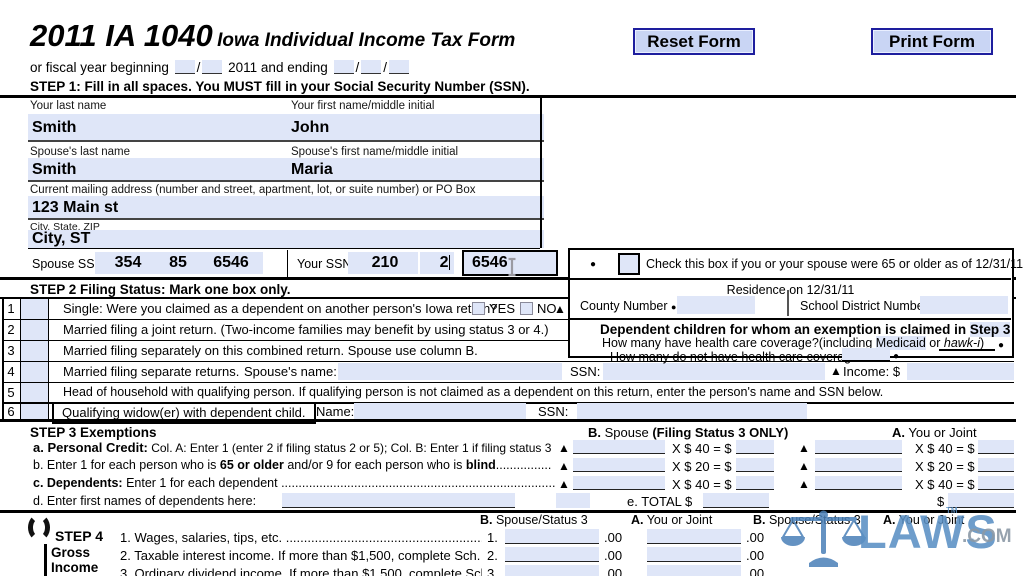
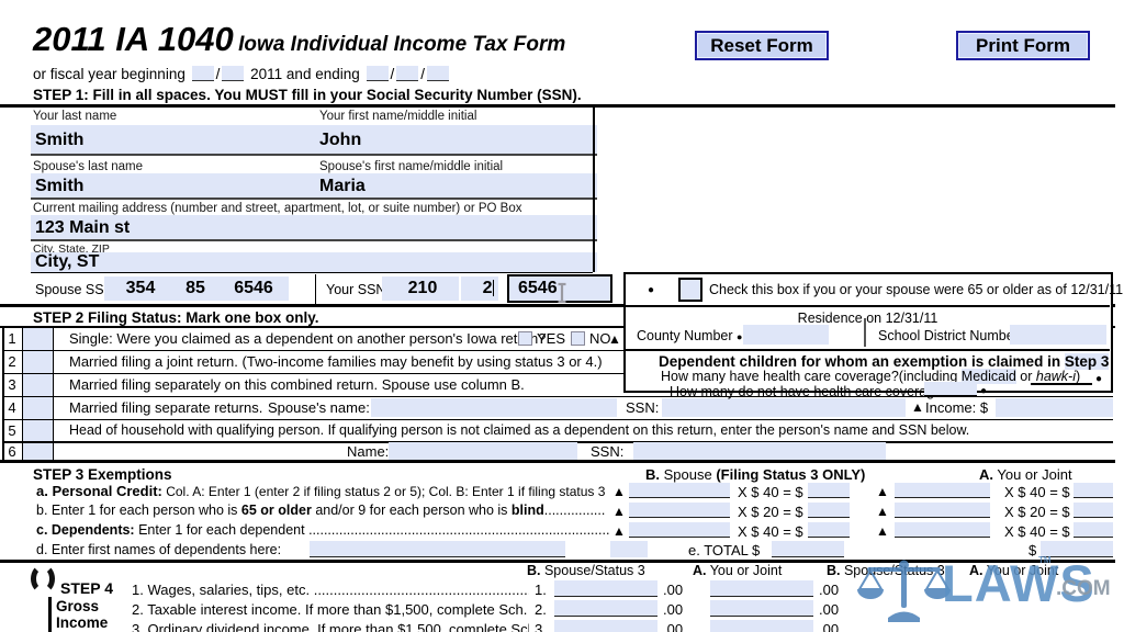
  2011 IA 1040 Iowa Individual Income Tax Form
  Reset Form
  Print Form
  or fiscal year beginning / 2011 and ending / /
  STEP 1: Fill in all spaces. You MUST fill in your Social Security Number (SSN).
  Your last name
  Your first name/middle initial
  Smith
  John
  Spouse's last name
  Spouse's first name/middle initial
  Smith
  Maria
  Current mailing address (number and street, apartment, lot, or suite number) or PO Box
  123 Main st
  City, State, ZIP
  City, ST
  Spouse SS
  354
  85
  6546
  Your SSN
  210
  2
  6546
  STEP 2 Filing Status: Mark one box only.
  1
  Single: Were you claimed as a dependent on another person's Iowa retn?
  YES
  NO
  ▲
  2
  Married filing a joint return. (Two-income families may benefit by using status 3 or 4.)
  3
  Married filing separately on this combined return. Spouse use column B.
  4
  Married filing separate returns.
  Spouse's name:
  SSN:
  ▲
  Income: $
  5
  Head of household with qualifying person. If qualifying person is not claimed as a dependent on this return, enter the person's name and SSN below.
  6
- Qualifying widow(er) with dependent child.
  Name:
  SSN:
  ●
  Check this box if you or your spouse were 65 or older as of 12/31/11
  Residence on 12/31/11
  County Number ●
  School District Numb
  Dependent children for whom an exemption is claimed in Step 3
  How many have health care coverage?(including Medicaid or hawk-i)
  ●
  How many do not have health care covera
  ●
  STEP 3 Exemptions
  B. Spouse (Filing Status 3 ONLY)
  A. You or Joint
  a. Personal Credit: Col. A: Enter 1 (enter 2 if filing status 2 or 5); Col. B: Enter 1 if filing status 3
  ▲
  X $ 40 = $
  ▲
  X $ 40 = $
  b. Enter 1 for each person who is 65 or older and/or 9 for each person who is blind................
  ▲
  X $ 20 = $
  ▲
  X $ 20 = $
  c. Dependents: Enter 1 for each dependent ...............................................................................
  ▲
  X $ 40 = $
  ▲
  X $ 40 = $
  d. Enter first names of dependents here:
  e. TOTAL $
  $
  STEP 4
  Gross
  Income
  B. Spouse/Status 3
  A. You or Joint
  B. Spouse/Status 3
  A. You or Joint
  1. Wages, salaries, tips, etc. ......................................................
  1.
  .00
  .00
  2. Taxable interest income. If more than $1,500, complete Sch.
  2.
  .00
  .00
  3. Ordinary dividend income. If more than $1,500, complete Sc
  3.
  .00
  .00
  LAWS
  TM
  .COM
